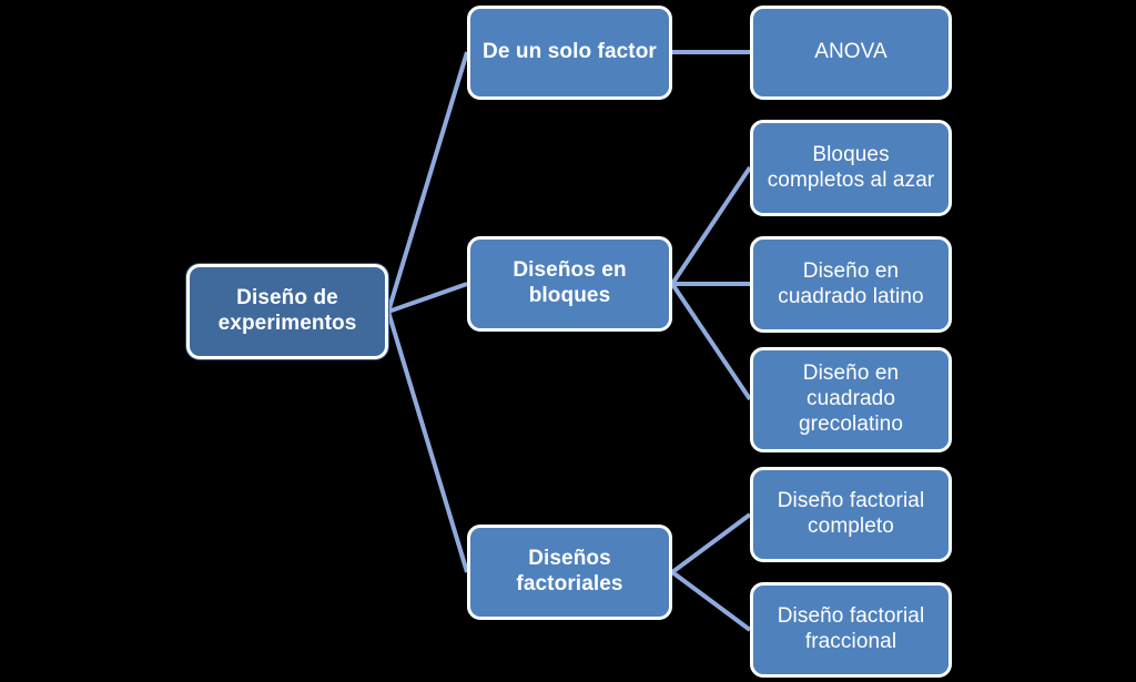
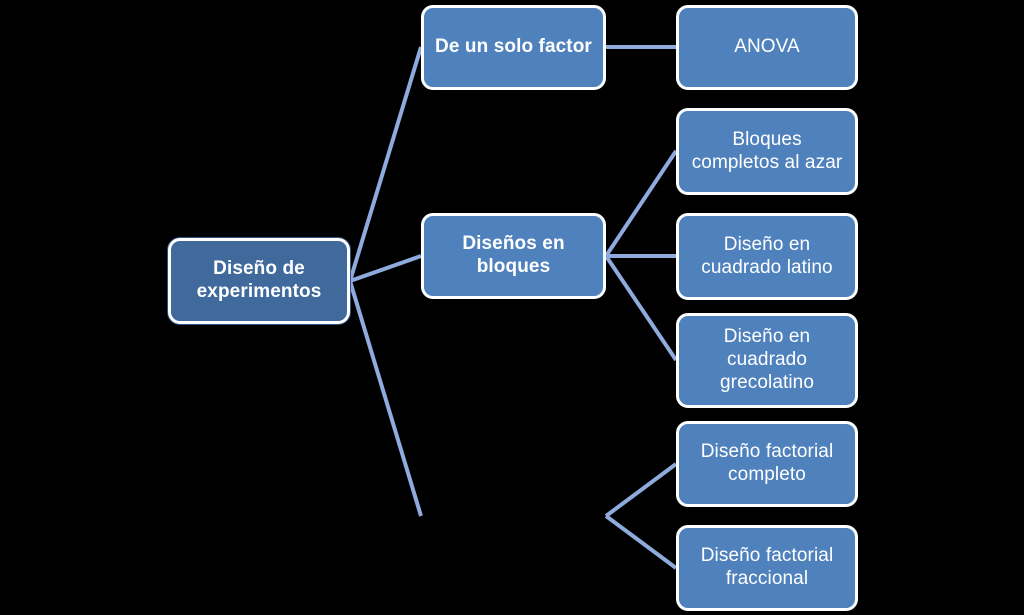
  Diseño de
  experimentos
  De un solo factor
  Diseños en
  bloques
- Diseños
- factoriales
  ANOVA
  Bloques
  completos al azar
  Diseño en
  cuadrado latino
  Diseño en
  cuadrado
  grecolatino
  Diseño factorial
  completo
  Diseño factorial
  fraccional
